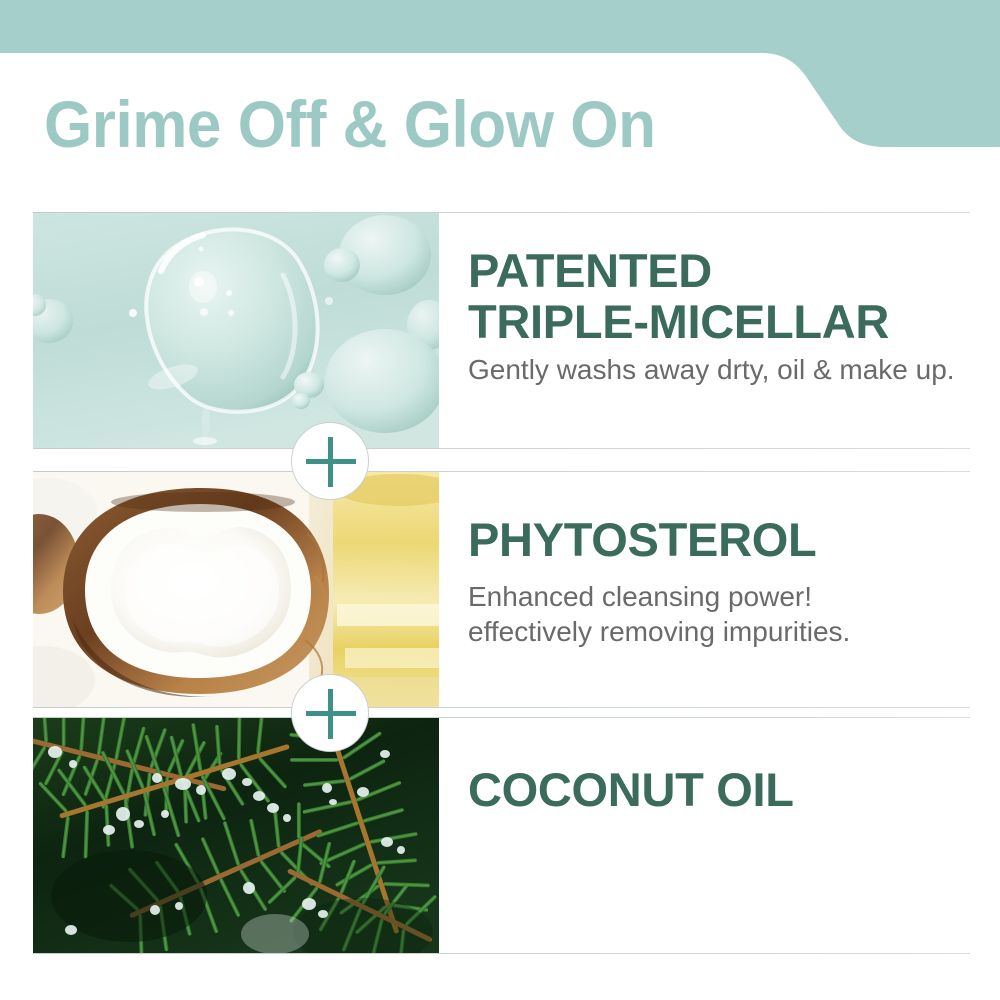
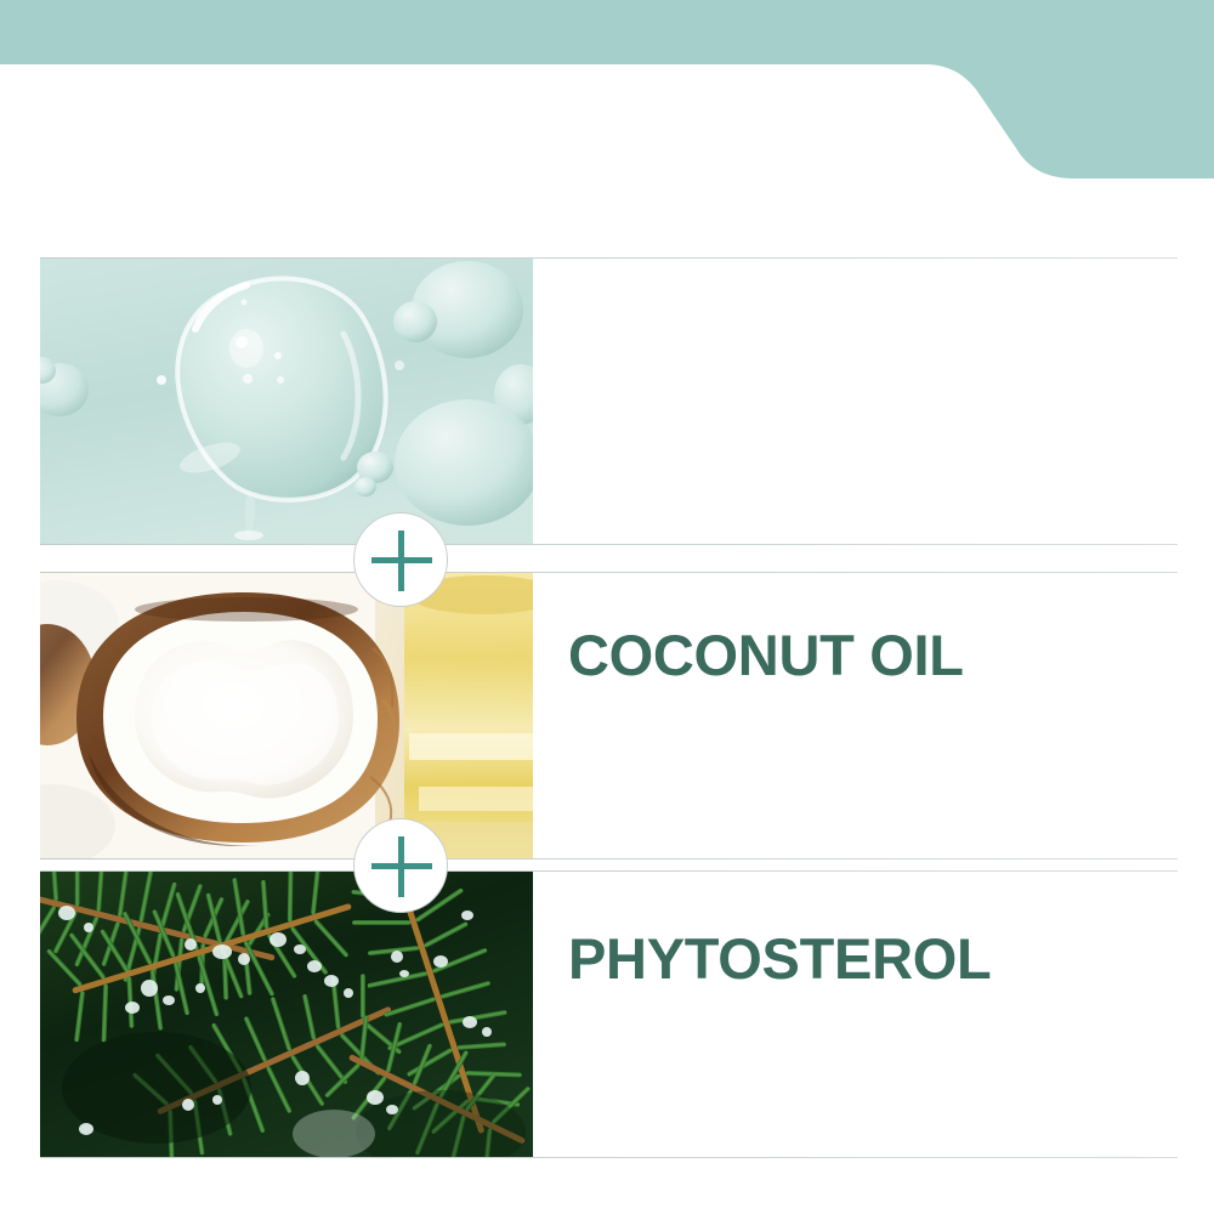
- Grime Off & Glow On
- PATENTED
- TRIPLE-MICELLAR
- Gently washs away drty, oil & make up.
- PHYTOSTEROL
+ COCONUT OIL
- Enhanced cleansing power!
- effectively removing impurities.
- COCONUT OIL
+ PHYTOSTEROL
